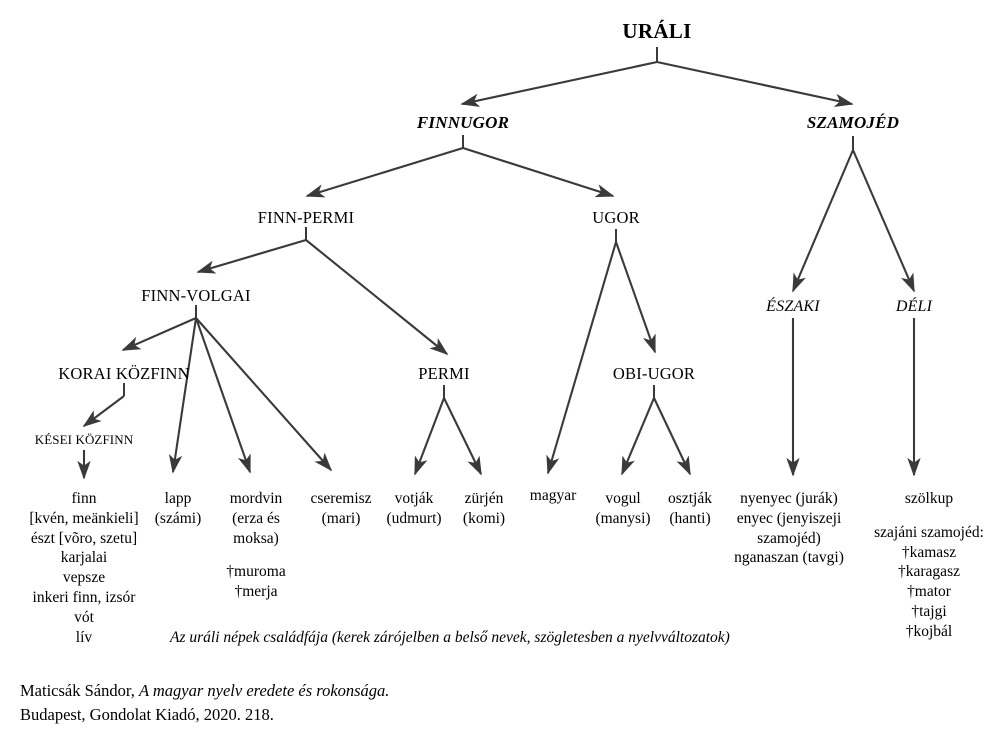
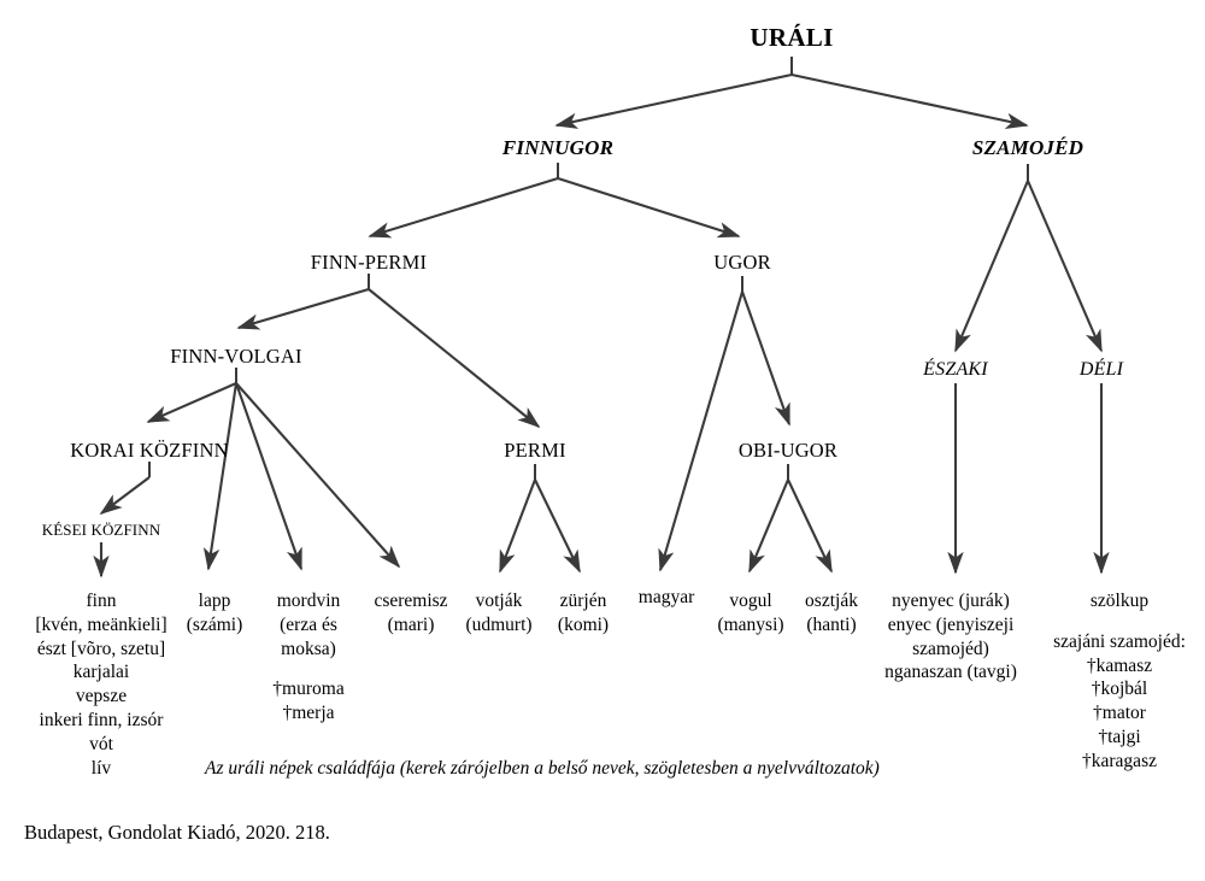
  URÁLI
  FINNUGOR
  SZAMOJÉD
  FINN-PERMI
  UGOR
  ÉSZAKI
  DÉLI
  FINN-VOLGAI
  PERMI
  OBI-UGOR
  KORAI KÖZFINN
  KÉSEI KÖZFINN
  finn
  [kvén, meänkieli]
  észt [võro, szetu]
  karjalai
  vepsze
  inkeri finn, izsór
  vót
  lív
  lapp
  (számi)
  mordvin
  (erza és
  moksa)
  †muroma
  †merja
  cseremisz
  (mari)
  votják
  (udmurt)
  zürjén
  (komi)
  magyar
  vogul
  (manysi)
  osztják
  (hanti)
  nyenyec (jurák)
  enyec (jenyiszeji
  szamojéd)
  nganaszan (tavgi)
  szölkup
  szajáni szamojéd:
  †kamasz
- †karagasz
+ †kojbál
  †mator
  †tajgi
- †kojbál
+ †karagasz
  Az uráli népek családfája (kerek zárójelben a belső nevek, szögletesben a nyelvváltozatok)
- Maticsák Sándor, A magyar nyelv eredete és rokonsága.
  Budapest, Gondolat Kiadó, 2020. 218.
